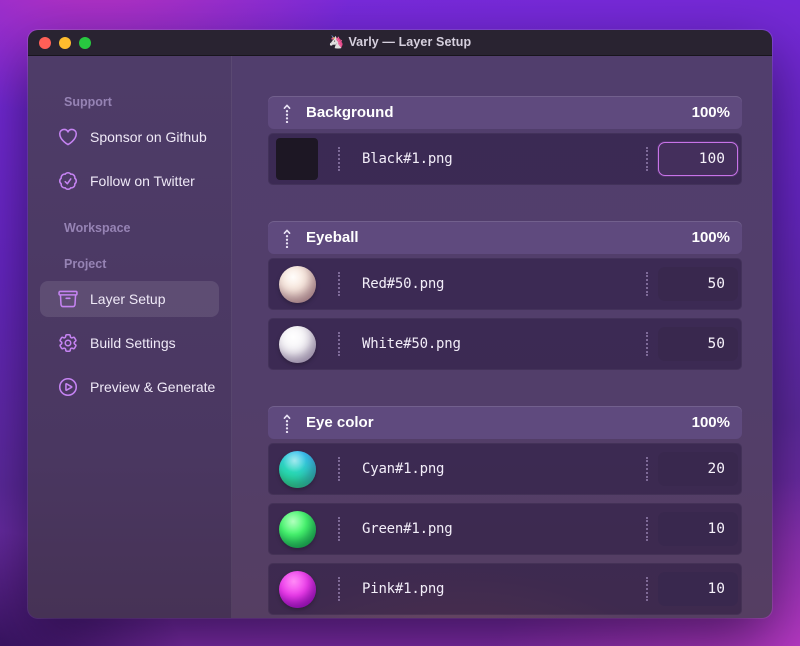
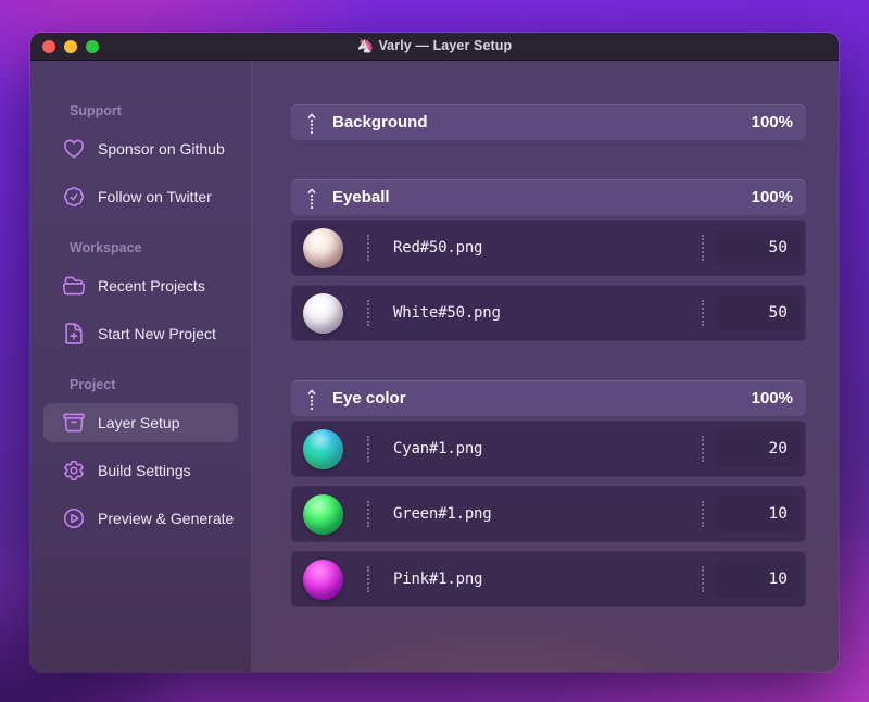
  🦄 Varly — Layer Setup
  Support
  Sponsor on Github
  Follow on Twitter
  Workspace
+ Recent Projects
+ Start New Project
  Project
  Layer Setup
  Build Settings
  Preview & Generate
  Background
  100%
- Black#1.png
- 100
  Eyeball
  100%
  Red#50.png
  50
  White#50.png
  50
  Eye color
  100%
  Cyan#1.png
  20
  Green#1.png
  10
  Pink#1.png
  10
